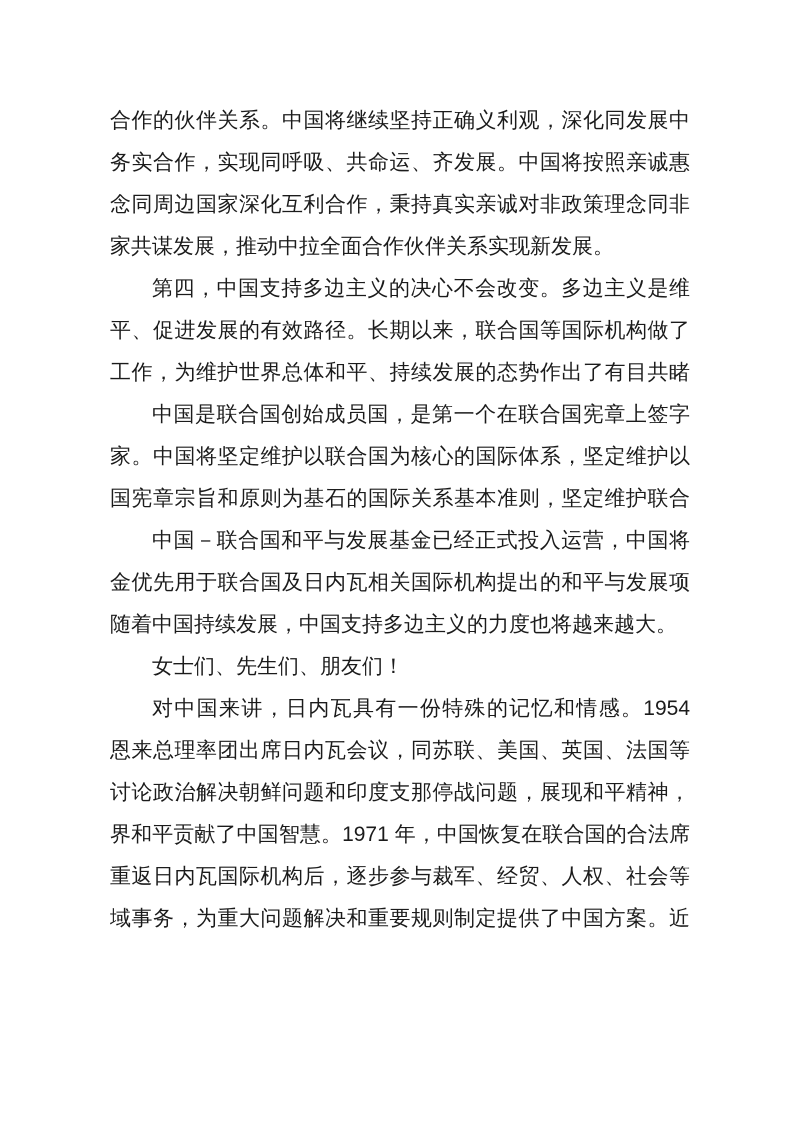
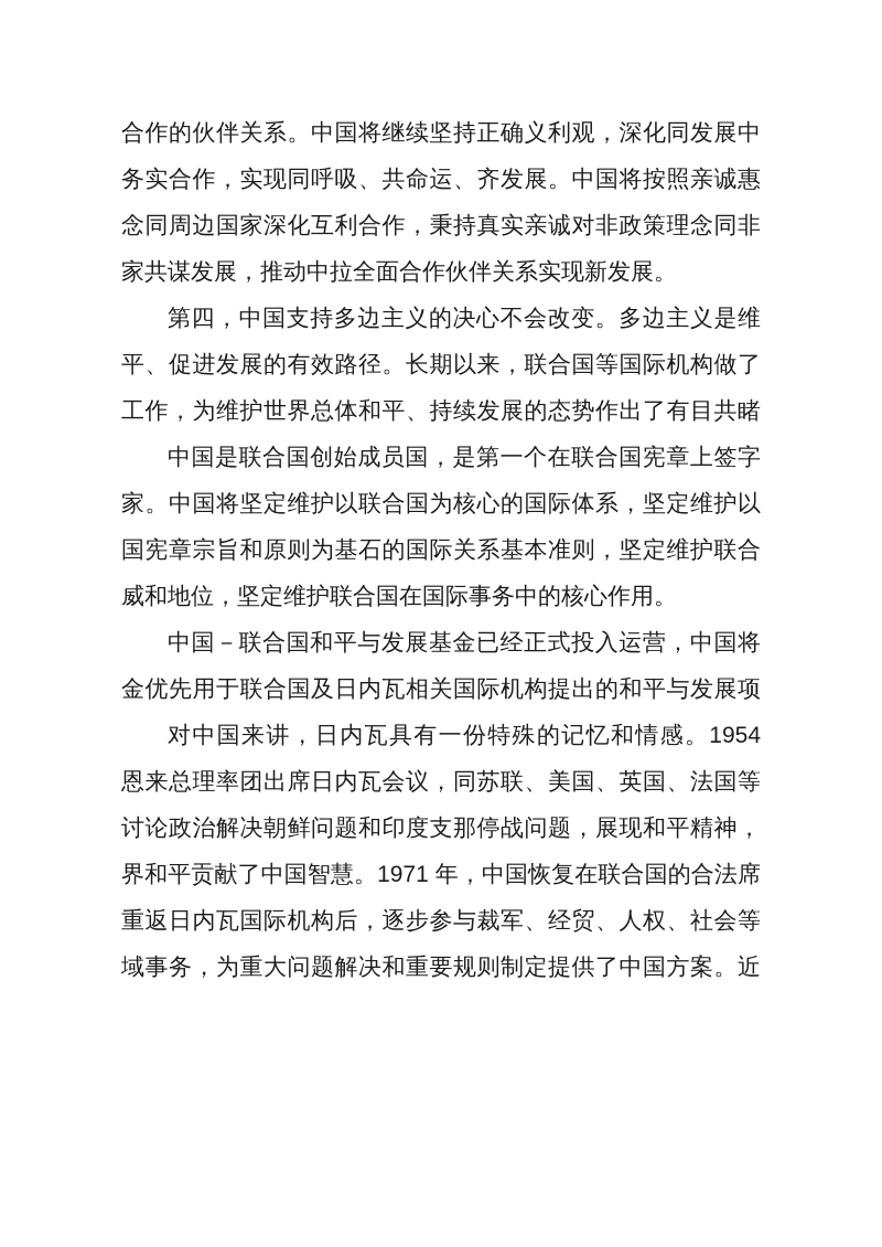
  合作的伙伴关系。中国将继续坚持正确义利观，深化同发展中
  务实合作，实现同呼吸、共命运、齐发展。中国将按照亲诚惠
  念同周边国家深化互利合作，秉持真实亲诚对非政策理念同非
  家共谋发展，推动中拉全面合作伙伴关系实现新发展。
  第四，中国支持多边主义的决心不会改变。多边主义是维
  平、促进发展的有效路径。长期以来，联合国等国际机构做了
  工作，为维护世界总体和平、持续发展的态势作出了有目共睹
  中国是联合国创始成员国，是第一个在联合国宪章上签字
  家。中国将坚定维护以联合国为核心的国际体系，坚定维护以
  国宪章宗旨和原则为基石的国际关系基本准则，坚定维护联合
+ 威和地位，坚定维护联合国在国际事务中的核心作用。
  中国－联合国和平与发展基金已经正式投入运营，中国将
  金优先用于联合国及日内瓦相关国际机构提出的和平与发展项
- 随着中国持续发展，中国支持多边主义的力度也将越来越大。
- 女士们、先生们、朋友们！
  对中国来讲，日内瓦具有一份特殊的记忆和情感。1954
  恩来总理率团出席日内瓦会议，同苏联、美国、英国、法国等
  讨论政治解决朝鲜问题和印度支那停战问题，展现和平精神，
  界和平贡献了中国智慧。1971 年，中国恢复在联合国的合法席
  重返日内瓦国际机构后，逐步参与裁军、经贸、人权、社会等
  域事务，为重大问题解决和重要规则制定提供了中国方案。近
